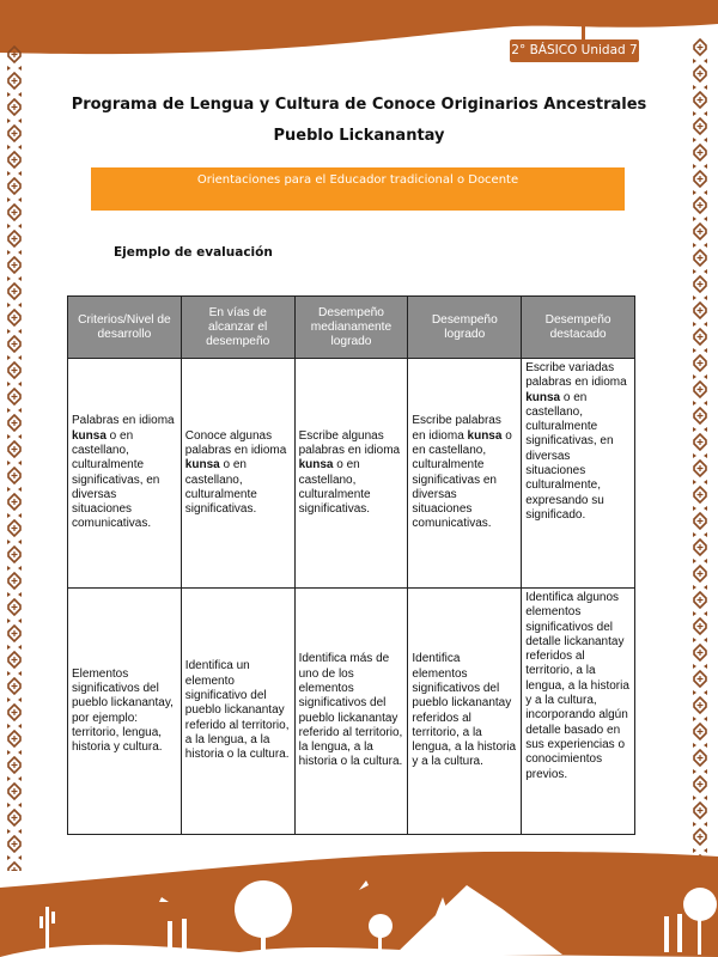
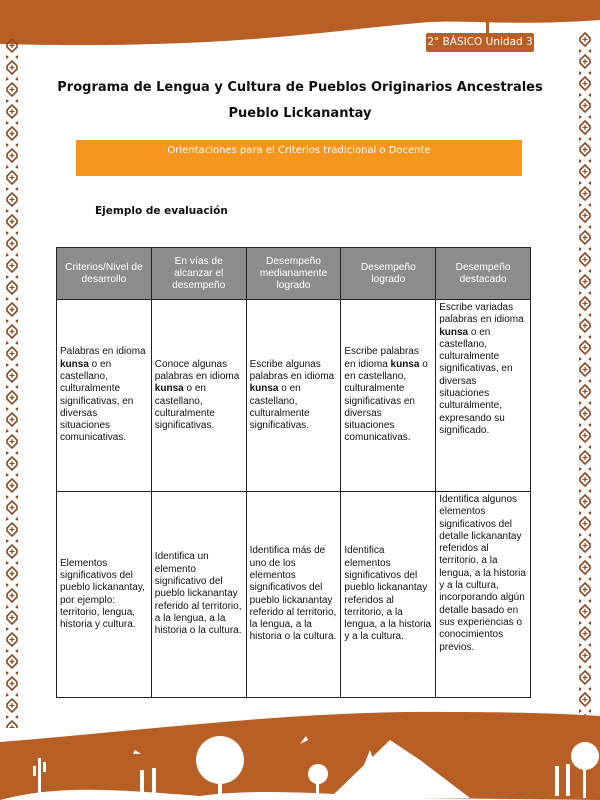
- 2° BÁSICO Unidad 7
+ 2° BÁSICO Unidad 3
- Programa de Lengua y Cultura de Conoce Originarios Ancestrales
+ Programa de Lengua y Cultura de Pueblos Originarios Ancestrales
  Pueblo Lickanantay
- Orientaciones para el Educador tradicional o Docente
+ Orientaciones para el Criterios tradicional o Docente
  Ejemplo de evaluación
  Criterios/Nivel de desarrollo	En vías de alcanzar el desempeño	Desempeño medianamente logrado	Desempeño logrado	Desempeño destacado
  Palabras en idioma kunsa o en castellano, culturalmente significativas, en diversas situaciones comunicativas.	Conoce algunas palabras en idioma kunsa o en castellano, culturalmente significativas.	Escribe algunas palabras en idioma kunsa o en castellano, culturalmente significativas.	Escribe palabras en idioma kunsa o en castellano, culturalmente significativas en diversas situaciones comunicativas.	Escribe variadas palabras en idioma kunsa o en castellano, culturalmente significativas, en diversas situaciones culturalmente, expresando su significado.
  Elementos significativos del pueblo lickanantay, por ejemplo: territorio, lengua, historia y cultura.	Identifica un elemento significativo del pueblo lickanantay referido al territorio, a la lengua, a la historia o la cultura.	Identifica más de uno de los elementos significativos del pueblo lickanantay referido al territorio, la lengua, a la historia o la cultura.	Identifica elementos significativos del pueblo lickanantay referidos al territorio, a la lengua, a la historia y a la cultura.	Identifica algunos elementos significativos del detalle lickanantay referidos al territorio, a la lengua, a la historia y a la cultura, incorporando algún detalle basado en sus experiencias o conocimientos previos.
